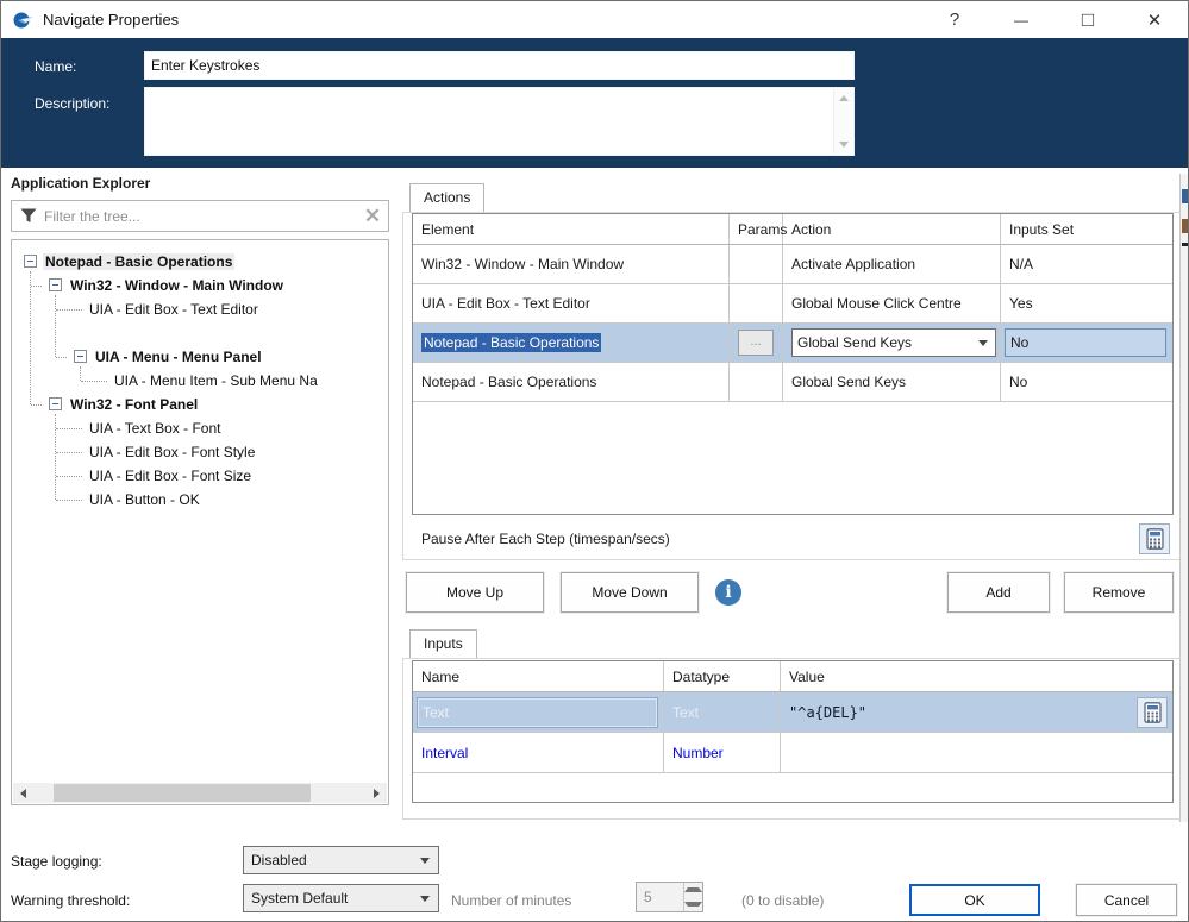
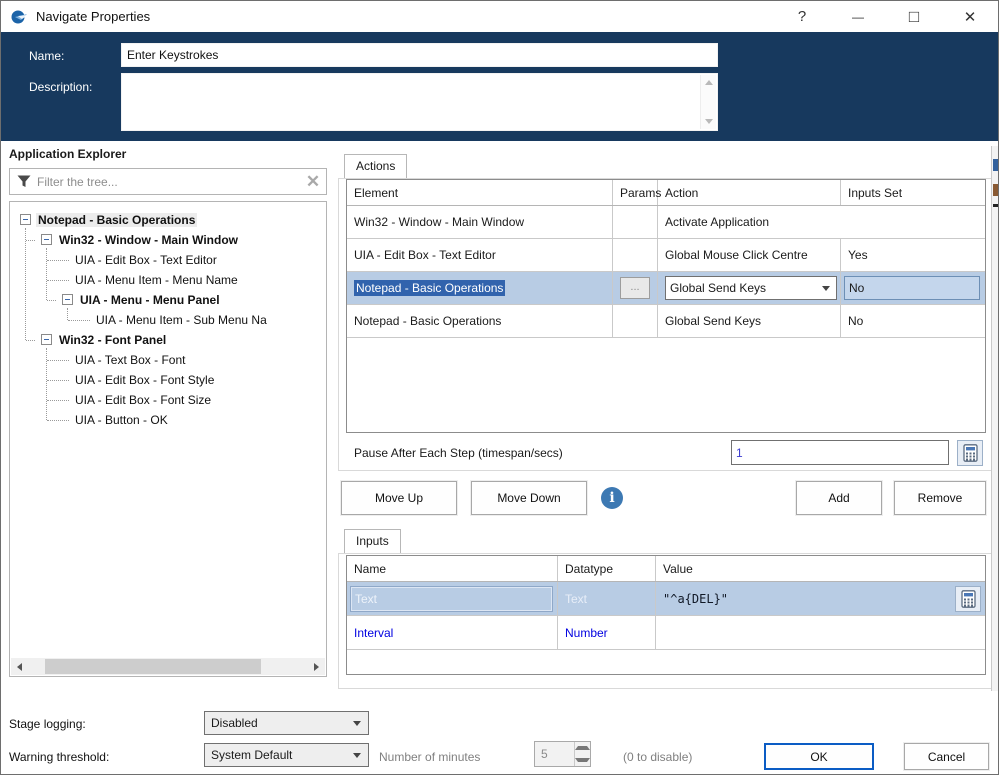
  Navigate Properties
  ?
  —
  □
  ✕
  Name:
  Enter Keystrokes
  Description:
  Application Explorer
  Filter the tree...
  ✕
  Notepad - Basic Operations
  Win32 - Window - Main Window
  UIA - Edit Box - Text Editor
+ UIA - Menu Item - Menu Name
  UIA - Menu - Menu Panel
  UIA - Menu Item - Sub Menu Na
  Win32 - Font Panel
  UIA - Text Box - Font
  UIA - Edit Box - Font Style
  UIA - Edit Box - Font Size
  UIA - Button - OK
  Actions
  Element
  Param
  Action
  Inputs Set
  Win32 - Window - Main Window
  Activate Application
- N/A
  UIA - Edit Box - Text Editor
  Global Mouse Click Centre
  Yes
  Notepad - Basic Operations
  ...
  Global Send Keys
  No
  Notepad - Basic Operations
  Global Send Keys
  No
  Pause After Each Step (timespan/secs)
+ 1
  Move Up
  Move Down
  i
  Add
  Remove
  Inputs
  Name
  Datatype
  Value
  Text
  Text
  "^a{DEL}"
  Interval
  Number
  Stage logging:
  Disabled
  Warning threshold:
  System Default
  Number of minutes
  5
  (0 to disable)
  OK
  Cancel
